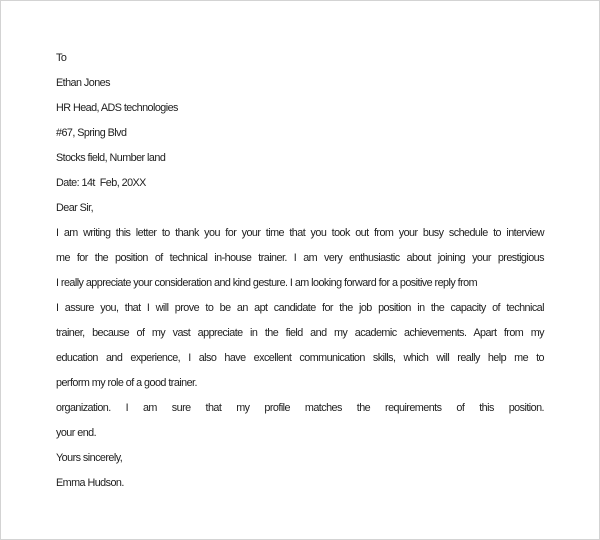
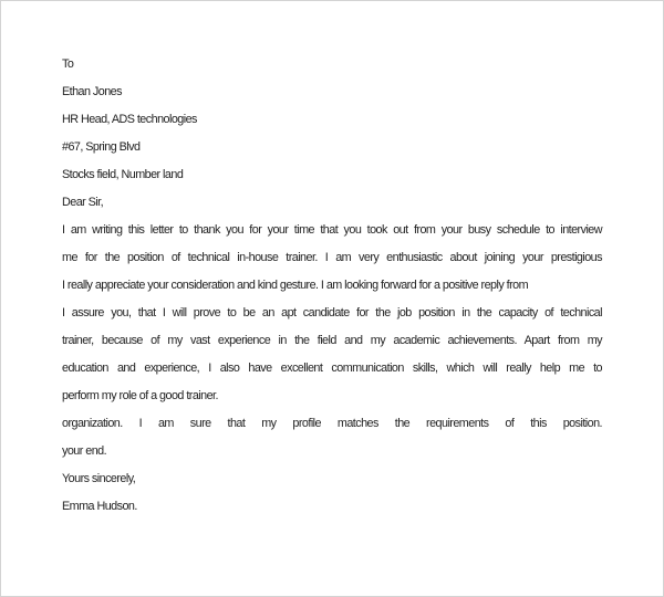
  To
  Ethan Jones
  HR Head, ADS technologies
  #67, Spring Blvd
  Stocks field, Number land
- Date: 14t Feb, 20XX
  Dear Sir,
  I am writing this letter to thank you for your time that you took out from your busy schedule to interview
  me for the position of technical in-house trainer. I am very enthusiastic about joining your prestigious
  I really appreciate your consideration and kind gesture. I am looking forward for a positive reply from
  I assure you, that I will prove to be an apt candidate for the job position in the capacity of technical
- trainer, because of my vast appreciate in the field and my academic achievements. Apart from my
+ trainer, because of my vast experience in the field and my academic achievements. Apart from my
  education and experience, I also have excellent communication skills, which will really help me to
  perform my role of a good trainer.
  organization. I am sure that my profile matches the requirements of this position.
  your end.
  Yours sincerely,
  Emma Hudson.
